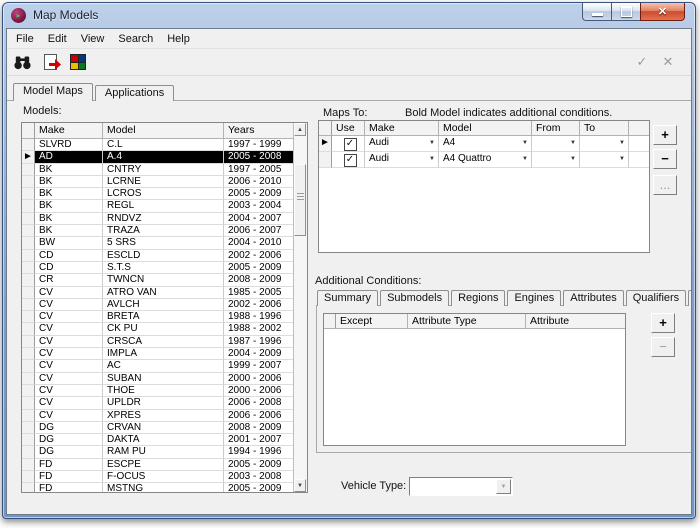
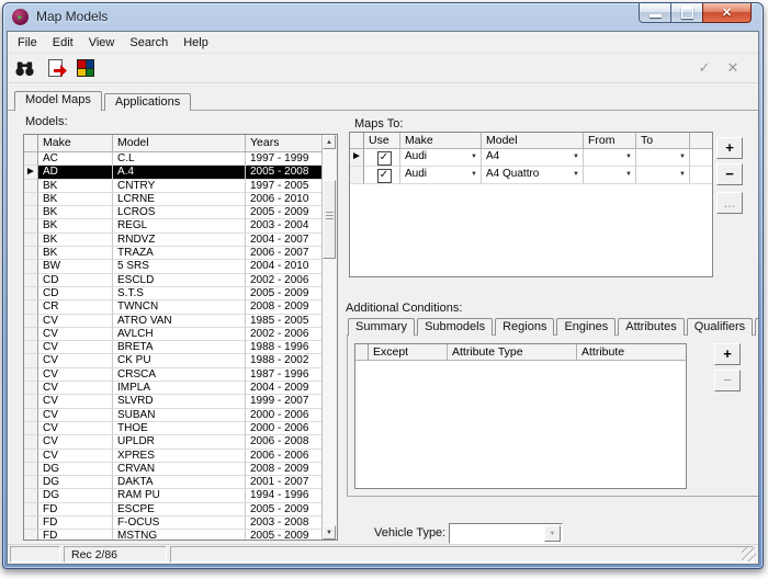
  ▸
  Map Models
  ✕
  File
  Edit
  View
  Search
  Help
  ✓
  ✕
  Model Maps
  Applications
  Models:
  Make
  Model
  Years
- SLVRD
+ AC
  C.L
  1997 - 1999
  ►
  AD
  A.4
  2005 - 2008
  BK
  CNTRY
  1997 - 2005
  BK
  LCRNE
  2006 - 2010
  BK
  LCROS
  2005 - 2009
  BK
  REGL
  2003 - 2004
  BK
  RNDVZ
  2004 - 2007
  BK
  TRAZA
  2006 - 2007
  BW
  5 SRS
  2004 - 2010
  CD
  ESCLD
  2002 - 2006
  CD
  S.T.S
  2005 - 2009
  CR
  TWNCN
  2008 - 2009
  CV
  ATRO VAN
  1985 - 2005
  CV
  AVLCH
  2002 - 2006
  CV
  BRETA
  1988 - 1996
  CV
  CK PU
  1988 - 2002
  CV
  CRSCA
  1987 - 1996
  CV
  IMPLA
  2004 - 2009
  CV
- AC
+ SLVRD
  1999 - 2007
  CV
  SUBAN
  2000 - 2006
  CV
  THOE
  2000 - 2006
  CV
  UPLDR
  2006 - 2008
  CV
  XPRES
  2006 - 2006
  DG
  CRVAN
  2008 - 2009
  DG
  DAKTA
  2001 - 2007
  DG
  RAM PU
  1994 - 1996
  FD
  ESCPE
  2005 - 2009
  FD
  F-OCUS
  2003 - 2008
  FD
  MSTNG
  2005 - 2009
  Maps To:
- Bold Model indicates additional conditions.
  Use
  Make
  Model
  From
  To
  ►
  ✓
  Audi
  A4
  ✓
  Audi
  A4 Quattro
  +
  −
  ...
  Additional Conditions:
  Summary
  Submodels
  Regions
  Engines
  Attributes
  Qualifiers
  Except
  Attribute Type
  Attribute
  +
  −
  Vehicle Type:
+ Rec 2/86
